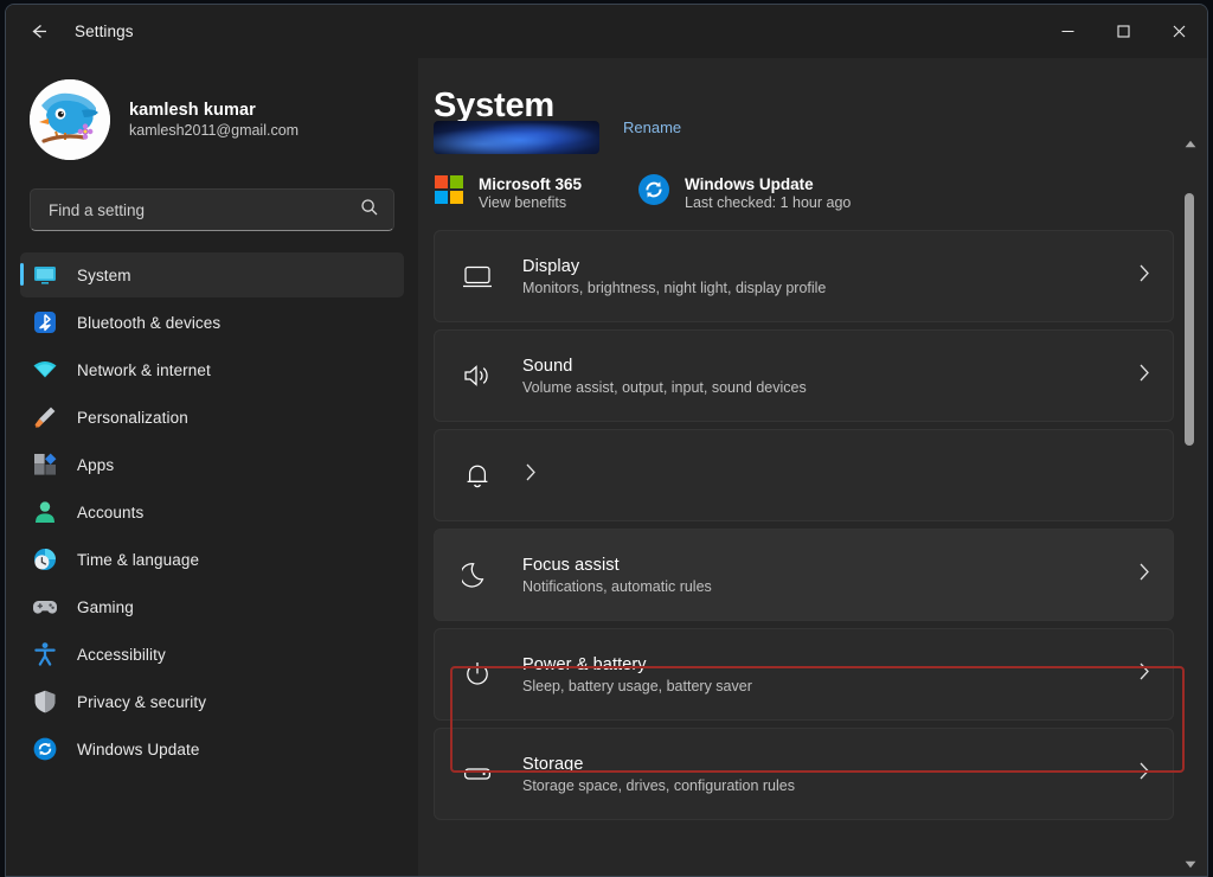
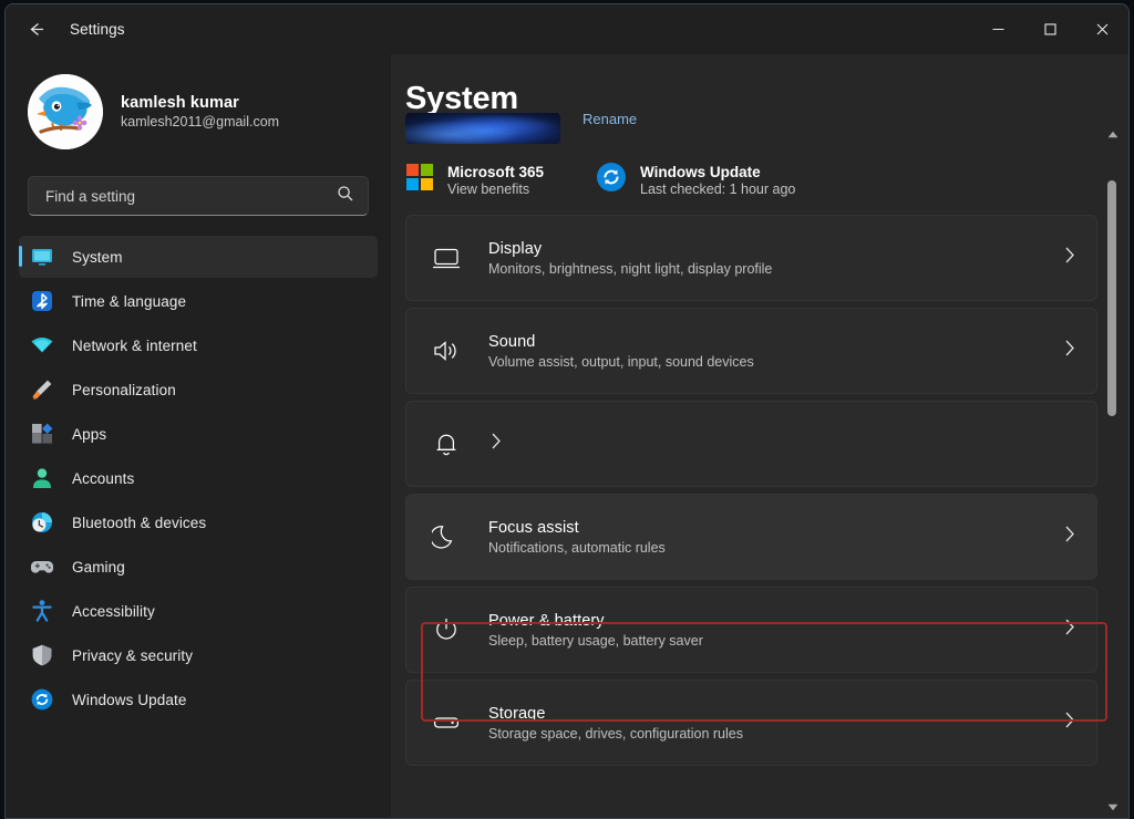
  Settings
  kamlesh kumar
  kamlesh2011@gmail.com
  Find a setting
  System
- Bluetooth & devices
+ Time & language
  Network & internet
  Personalization
  Apps
  Accounts
- Time & language
+ Bluetooth & devices
  Gaming
  Accessibility
  Privacy & security
  Windows Update
  System
  Rename
  Microsoft 365
  View benefits
  Windows Update
  Last checked: 1 hour ago
  Display
  Monitors, brightness, night light, display profile
  Sound
  Volume assist, output, input, sound devices
  Focus assist
  Notifications, automatic rules
  Power & battery
  Sleep, battery usage, battery saver
  Storage
  Storage space, drives, configuration rules
